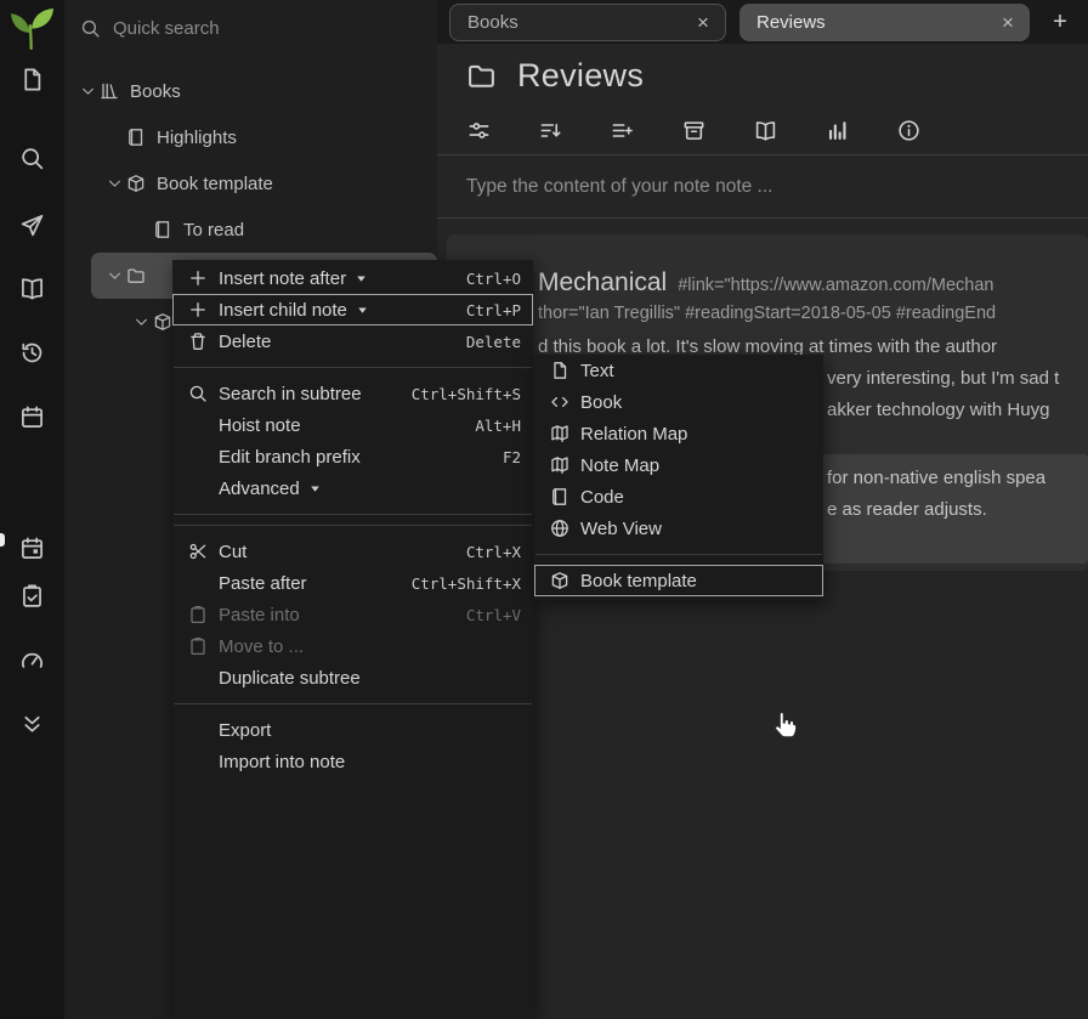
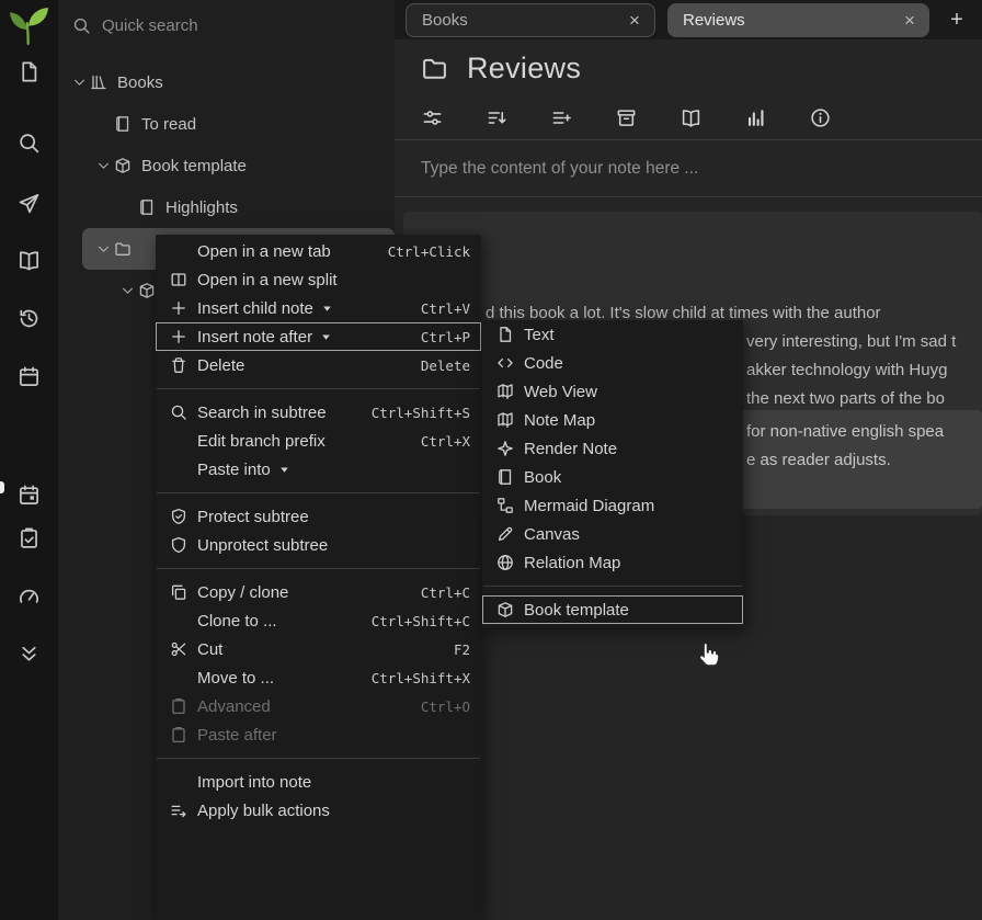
  Quick search
  Books
- Highlights
+ To read
  Book template
- To read
+ Highlights
  Books
  ×
  Reviews
  ×
  +
  Reviews
- Type the content of your note note ...
+ Type the content of your note here ...
- Mechanical
- #link="https://www.amazon.com/Mechan
- thor="Ian Tregillis" #readingStart=2018-05-05 #readingEnd
- d this book a lot. It's slow moving at times with the author
+ d this book a lot. It's slow child at times with the author
  very interesting, but I'm sad t
  akker technology with Huyg
+ the next two parts of the bo
  for non-native english spea
  e as reader adjusts.
+ Open in a new tab
+ Ctrl+Click
+ Open in a new split
- Insert note after
+ Insert child note
- Ctrl+O
+ Ctrl+V
- Insert child note
+ Insert note after
  Ctrl+P
  Delete
  Delete
  Search in subtree
  Ctrl+Shift+S
- Hoist note
- Alt+H
  Edit branch prefix
- F2
+ Ctrl+X
- Advanced
+ Paste into
+ Protect subtree
+ Unprotect subtree
+ Copy / clone
+ Ctrl+C
+ Clone to ...
+ Ctrl+Shift+C
  Cut
- Ctrl+X
+ F2
- Paste after
+ Move to ...
  Ctrl+Shift+X
- Paste into
+ Advanced
- Ctrl+V
+ Ctrl+O
- Move to ...
+ Paste after
- Duplicate subtree
- Export
  Import into note
+ Apply bulk actions
  Text
- Book
+ Code
- Relation Map
+ Web View
  Note Map
+ Render Note
- Code
+ Book
+ Mermaid Diagram
+ Canvas
- Web View
+ Relation Map
  Book template
